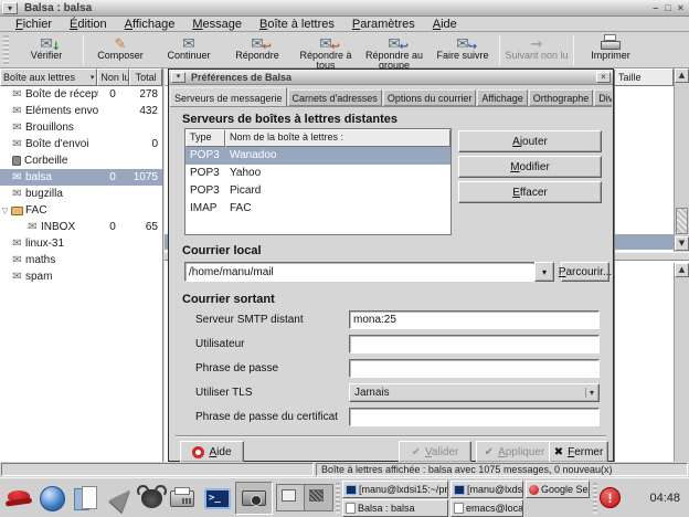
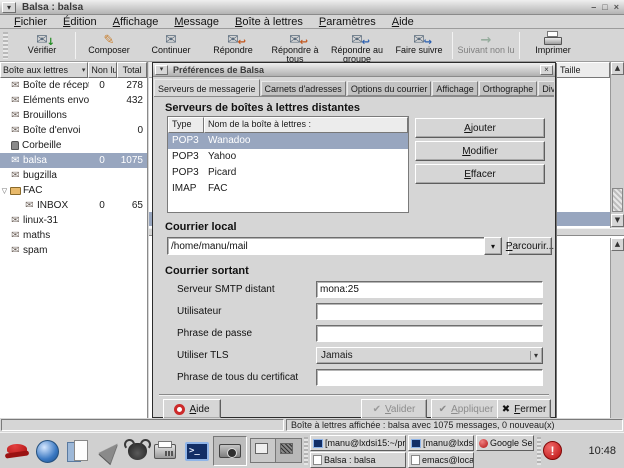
  ▾
  Balsa : balsa
  –
  □
  ×
  Fichier
  Édition
  Affichage
  Message
  Boîte à lettres
  Paramètres
  Aide
  ✉
  ↓
  Vérifier
  ✎
  Composer
  ✉
  Continuer
  ✉
  ↩
  Répondre
  ✉
  ↩
  Répondre à tous
  ✉
  ↩
  Répondre au groupe
  ✉
  ↪
  Faire suivre
  →
  Suivant non lu
  Imprimer
  Boîte aux lettres
  ▾
  Non lu
  Total
  ✉
  Boîte de récep
  0
  278
  ✉
  Éléments envo
  432
  ✉
  Brouillons
  ✉
  Boîte d'envoi
  0
  Corbeille
  ✉
  balsa
  0
  1075
  ✉
  bugzilla
  ▽
  FAC
  ✉
  INBOX
  0
  65
  ✉
  linux-31
  ✉
  maths
  ✉
  spam
  Taille
  ▲
  ▼
  ▲
  Préférences de Balsa
  ×
  Serveurs de messagerie
  Carnets d'adresses
  Options du courrier
  Affichage
  Orthographe
  Serveurs de boîtes à lettres distantes
  Type
  Nom de la boîte à lettres :
  POP3
  Wanadoo
  POP3
  Yahoo
  POP3
  Picard
  IMAP
  FAC
  Ajouter
  Modifier
  Effacer
  Courrier local
  /home/manu/mail
  ▾
  Parcourir...
  Courrier sortant
  Serveur SMTP distant
  mona:25
  Utilisateur
  Phrase de passe
  Utiliser TLS
  Jamais
  ▾
- Phrase de passe du certificat
+ Phrase de tous du certificat
  Aide
  ✔
  Valider
  ✔
  Appliquer
  ✖
  Fermer
  Boîte à lettres affichée : balsa avec 1075 messages, 0 nouveau(x)
  >_
  [manu@lxdsi15:~/pr
  Balsa : balsa
  !
- 04:48
+ 10:48
